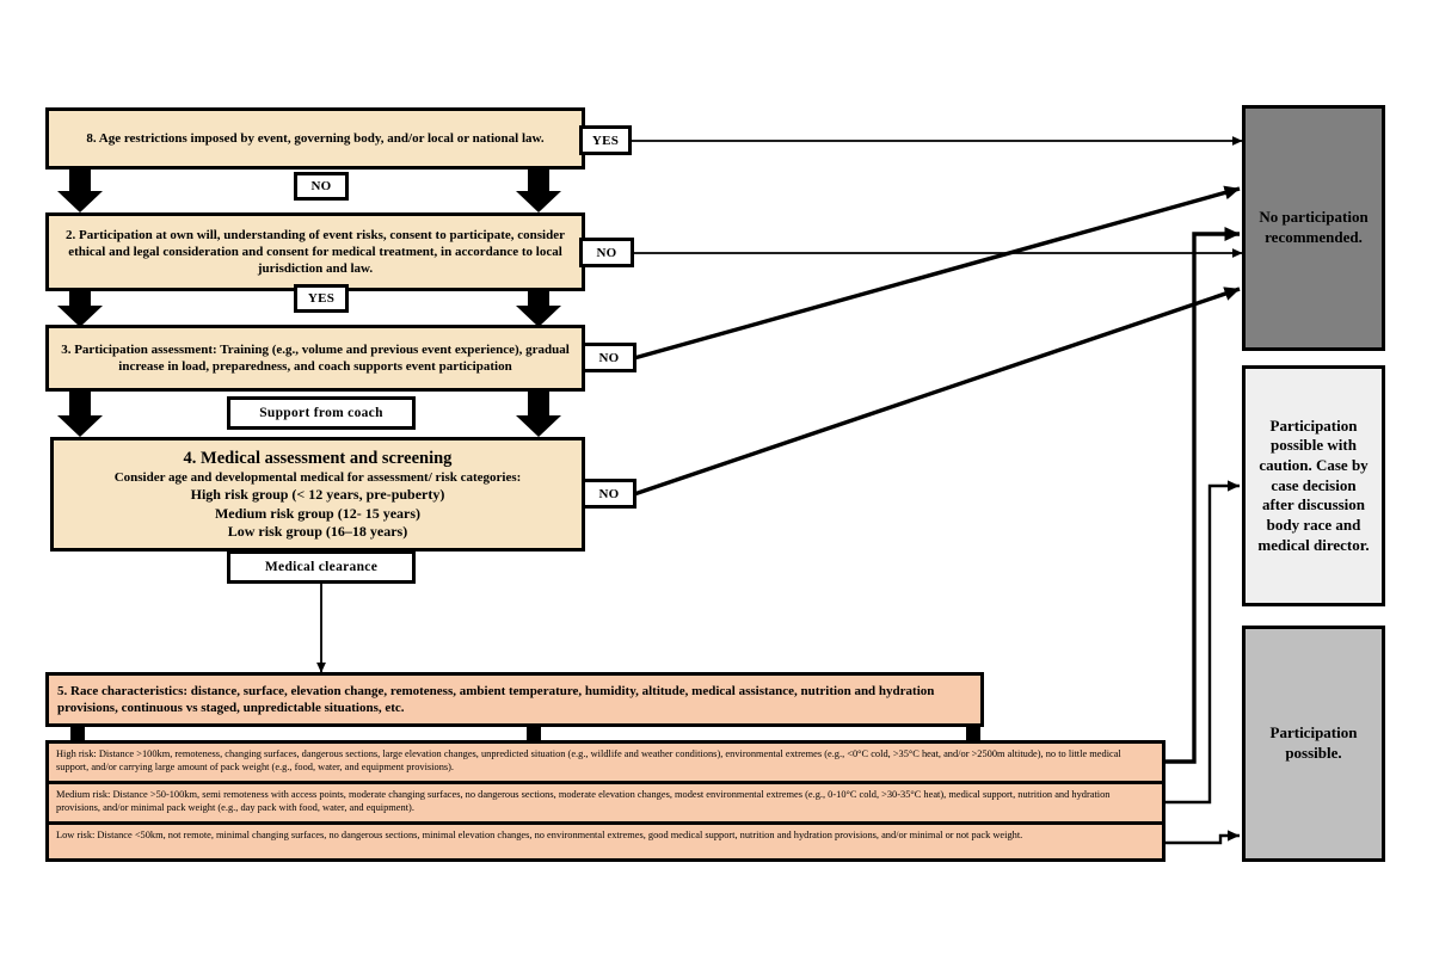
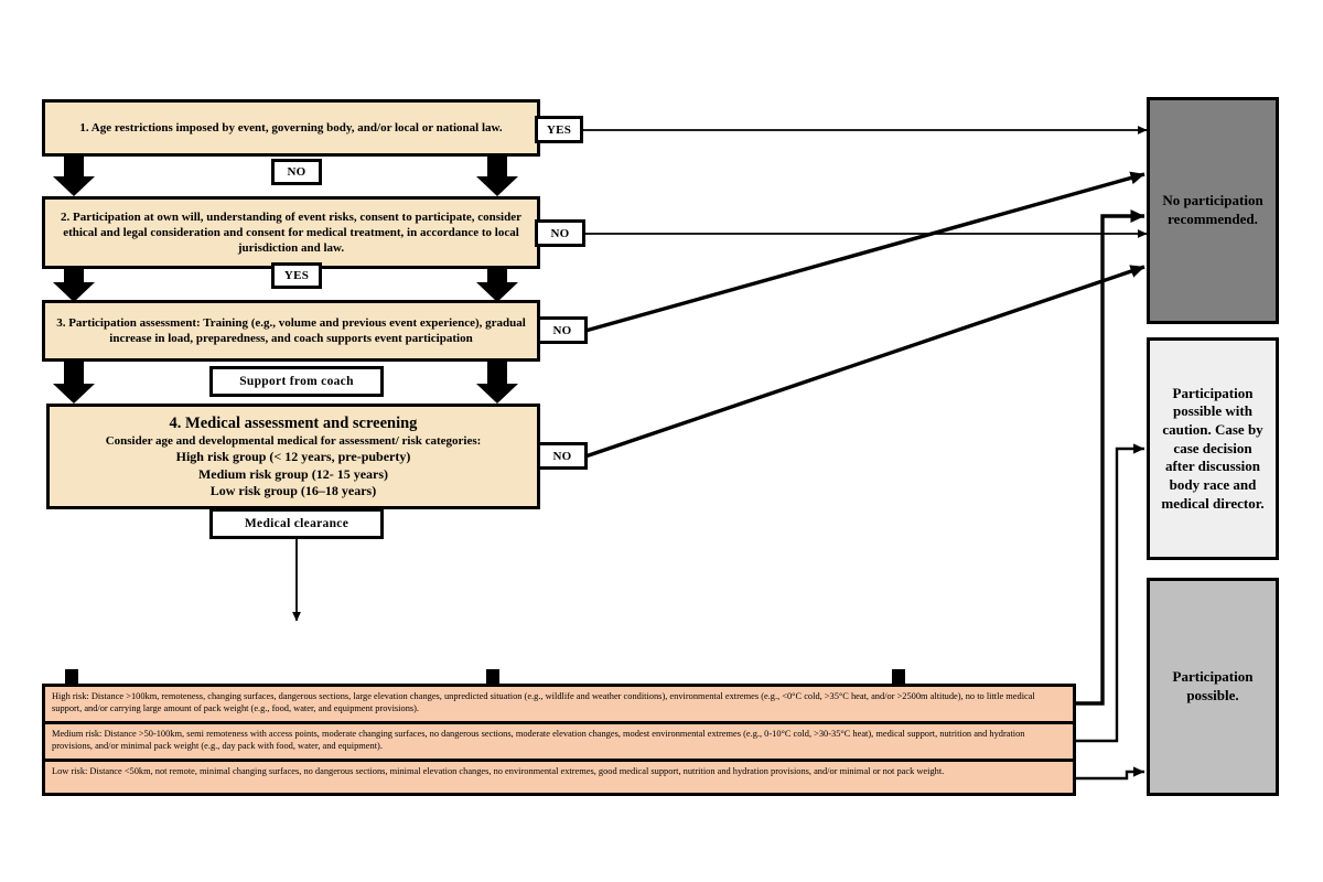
- 8. Age restrictions imposed by event, governing body, and/or local or national law.
+ 1. Age restrictions imposed by event, governing body, and/or local or national law.
  2. Participation at own will, understanding of event risks, consent to participate, consider ethical and legal consideration and consent for medical treatment, in accordance to local jurisdiction and law.
  3. Participation assessment: Training (e.g., volume and previous event experience), gradual increase in load, preparedness, and coach supports event participation
  4. Medical assessment and screening
  Consider age and developmental medical for assessment/ risk categories:
  High risk group (< 12 years, pre-puberty)
  Medium risk group (12- 15 years)
  Low risk group (16–18 years)
- 5. Race characteristics: distance, surface, elevation change, remoteness, ambient temperature, humidity, altitude, medical assistance, nutrition and hydration provisions, continuous vs staged, unpredictable situations, etc.
  YES
  NO
  NO
  YES
  NO
  Support from coach
  NO
  Medical clearance
  High risk: Distance >100km, remoteness, changing surfaces, dangerous sections, large elevation changes, unpredicted situation (e.g., wildlife and weather conditions), environmental extremes (e.g., <0°C cold, >35°C heat, and/or >2500m altitude), no to little medical support, and/or carrying large amount of pack weight (e.g., food, water, and equipment provisions).
  Medium risk: Distance >50-100km, semi remoteness with access points, moderate changing surfaces, no dangerous sections, moderate elevation changes, modest environmental extremes (e.g., 0-10°C cold, >30-35°C heat), medical support, nutrition and hydration provisions, and/or minimal pack weight (e.g., day pack with food, water, and equipment).
  Low risk: Distance <50km, not remote, minimal changing surfaces, no dangerous sections, minimal elevation changes, no environmental extremes, good medical support, nutrition and hydration provisions, and/or minimal or not pack weight.
  No participation recommended.
  Participation possible with caution. Case by case decision after discussion body race and medical director.
  Participation possible.
